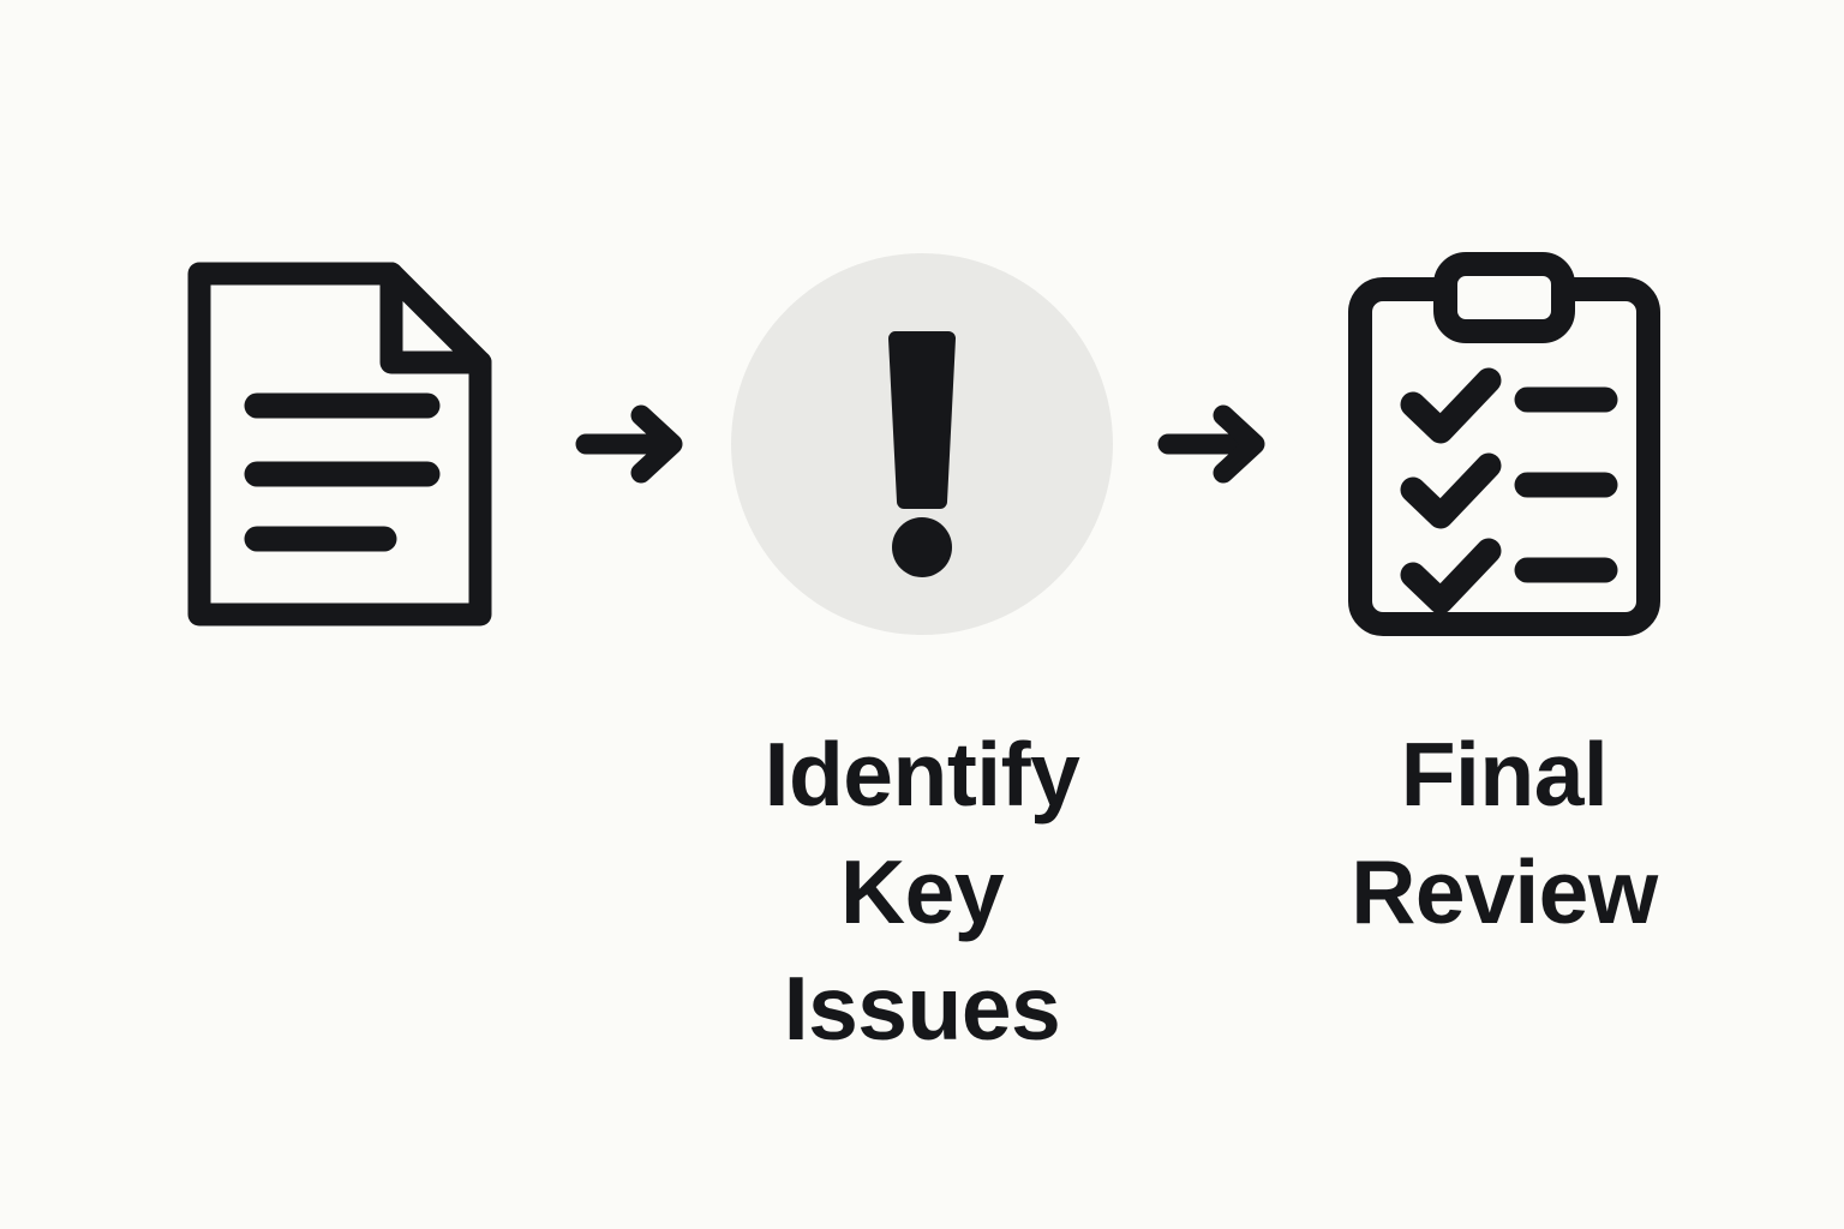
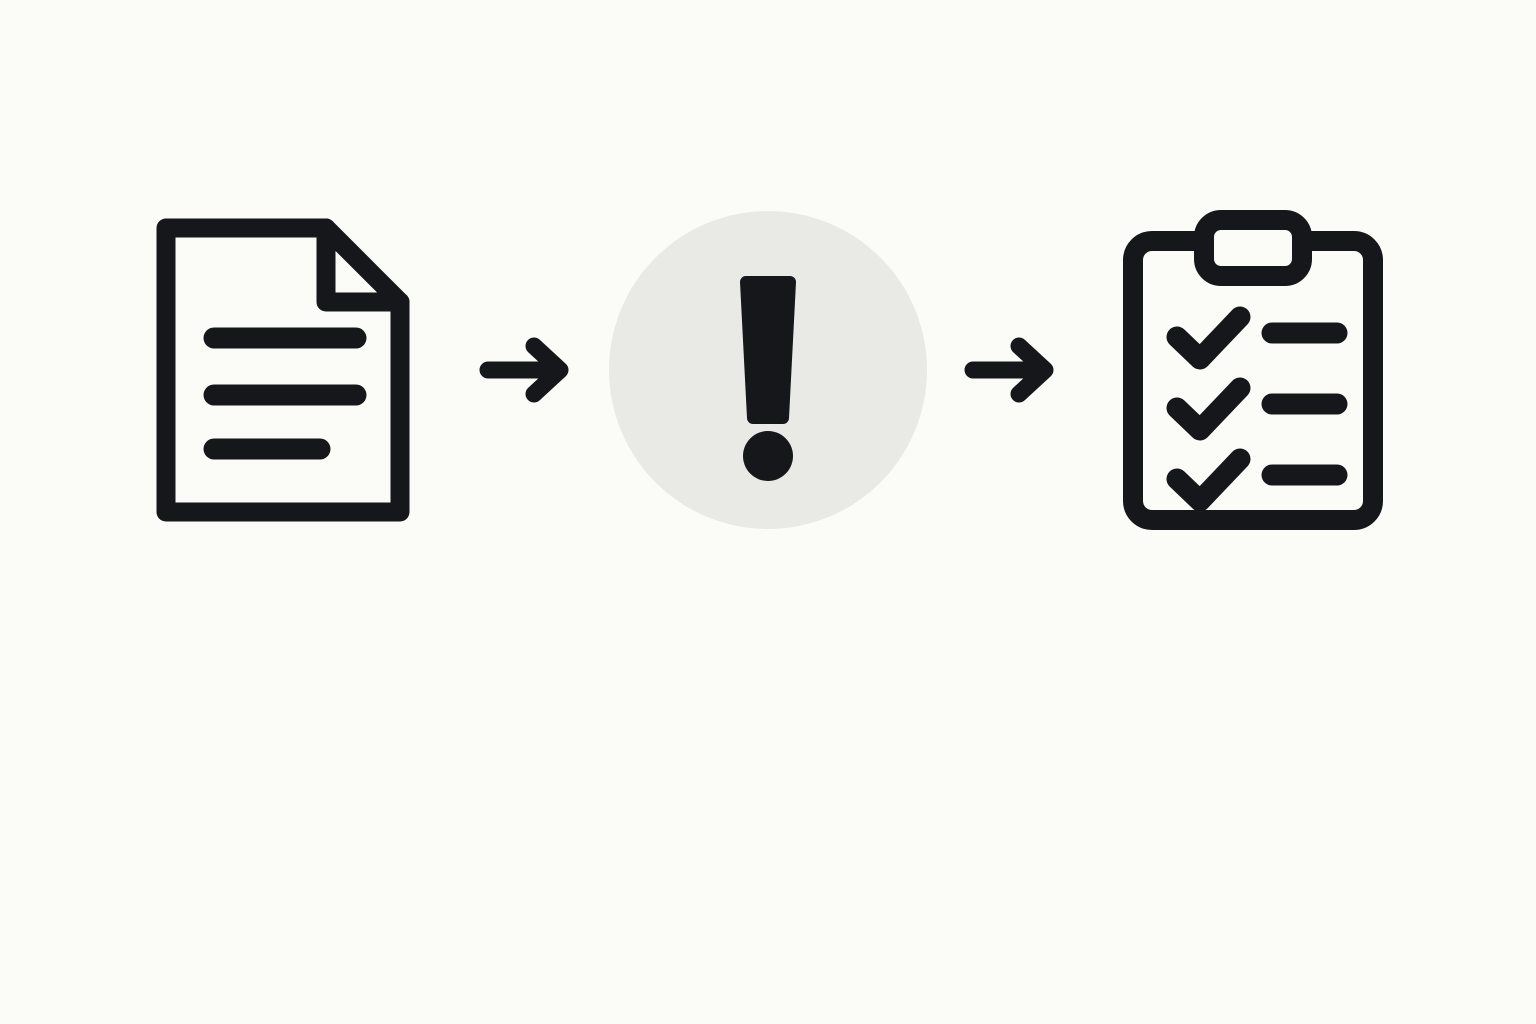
- Identify
- Key Issues
- Final
- Review
